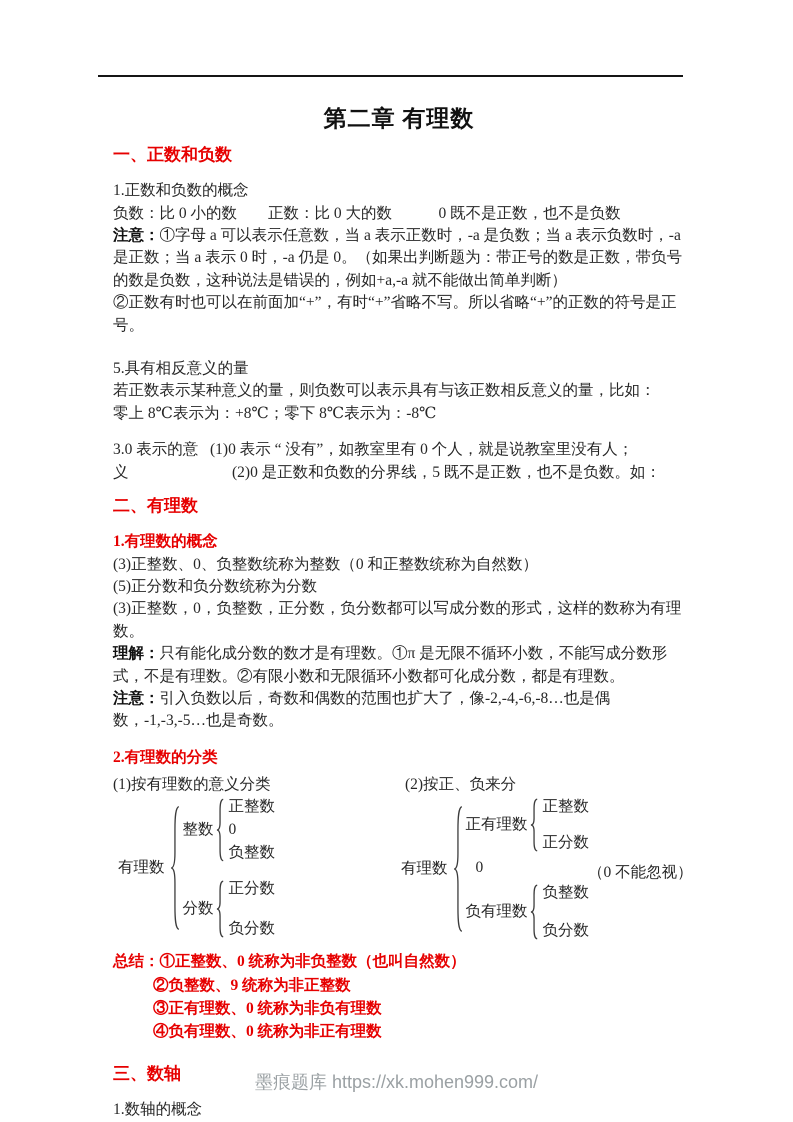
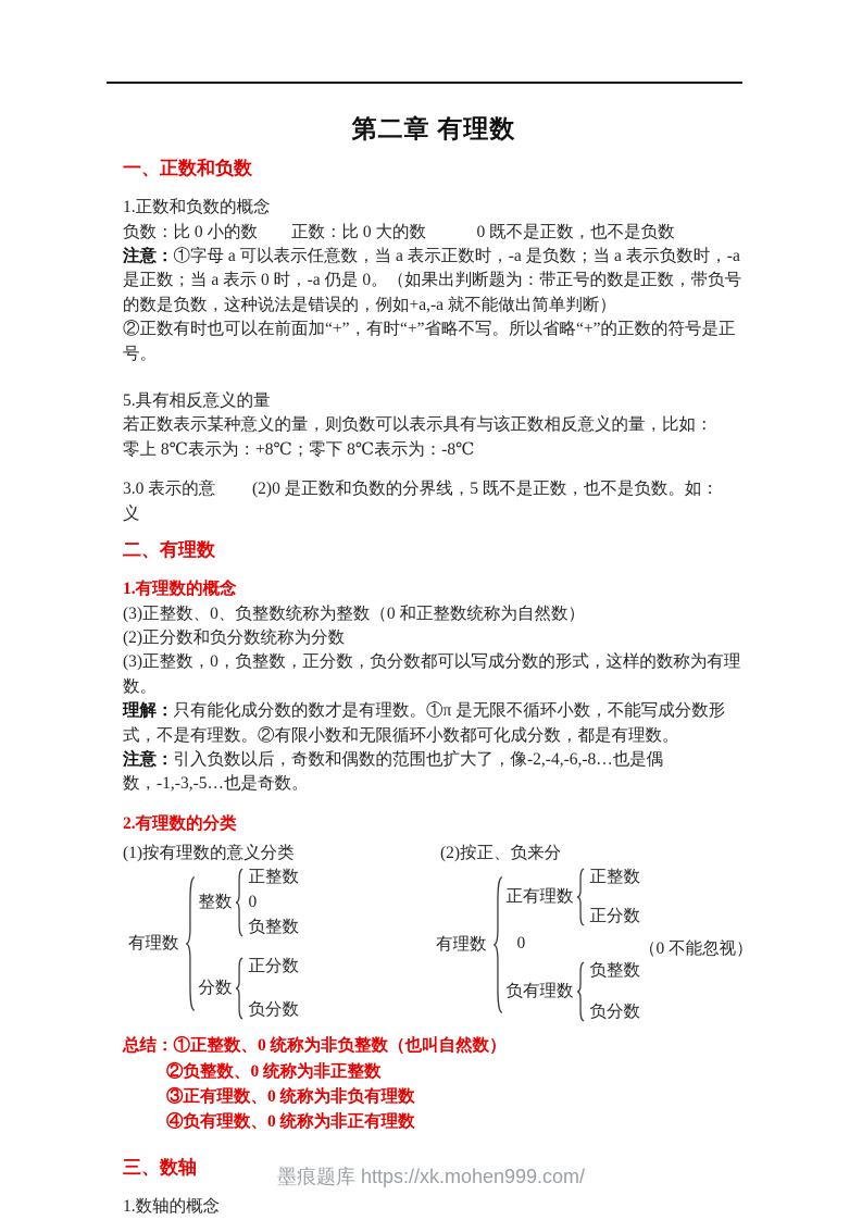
  第二章 有理数
  一、正数和负数
  1.正数和负数的概念
  负数：比 0 小的数 正数：比 0 大的数 0 既不是正数，也不是负数
  注意：①字母 a 可以表示任意数，当 a 表示正数时，-a 是负数；当 a 表示负数时，-a 是正数；当 a 表示 0 时，-a 仍是 0。（如果出判断题为：带正号的数是正数，带负号的数是负数，这种说法是错误的，例如+a,-a 就不能做出简单判断）
  ②正数有时也可以在前面加“+”，有时“+”省略不写。所以省略“+”的正数的符号是正号。
  5.具有相反意义的量
  若正数表示某种意义的量，则负数可以表示具有与该正数相反意义的量，比如：
  零上 8℃表示为：+8℃；零下 8℃表示为：-8℃
  3.0 表示的意义
- (1)0 表示 “ 没有”，如教室里有 0 个人，就是说教室里没有人；
  (2)0 是正数和负数的分界线，5 既不是正数，也不是负数。如：
  二、有理数
  1.有理数的概念
  (3)正整数、0、负整数统称为整数（0 和正整数统称为自然数）
- (5)正分数和负分数统称为分数
+ (2)正分数和负分数统称为分数
  (3)正整数，0，负整数，正分数，负分数都可以写成分数的形式，这样的数称为有理数。
  理解：只有能化成分数的数才是有理数。①π 是无限不循环小数，不能写成分数形式，不是有理数。②有限小数和无限循环小数都可化成分数，都是有理数。
  注意：引入负数以后，奇数和偶数的范围也扩大了，像-2,-4,-6,-8…也是偶数，-1,-3,-5…也是奇数。
  2.有理数的分类
  (1)按有理数的意义分类
  (2)按正、负来分
  有理数
  整数
  正整数
  0
  负整数
  分数
  正分数
  负分数
  有理数
  正有理数
  正整数
  正分数
  0
  负有理数
  负整数
  负分数
  （0 不能忽视）
  总结：
  ①正整数、0 统称为非负整数（也叫自然数）
- ②负整数、9 统称为非正整数
+ ②负整数、0 统称为非正整数
  ③正有理数、0 统称为非负有理数
  ④负有理数、0 统称为非正有理数
  三、数轴
  1.数轴的概念
  墨痕题库 https://xk.mohen999.com/
